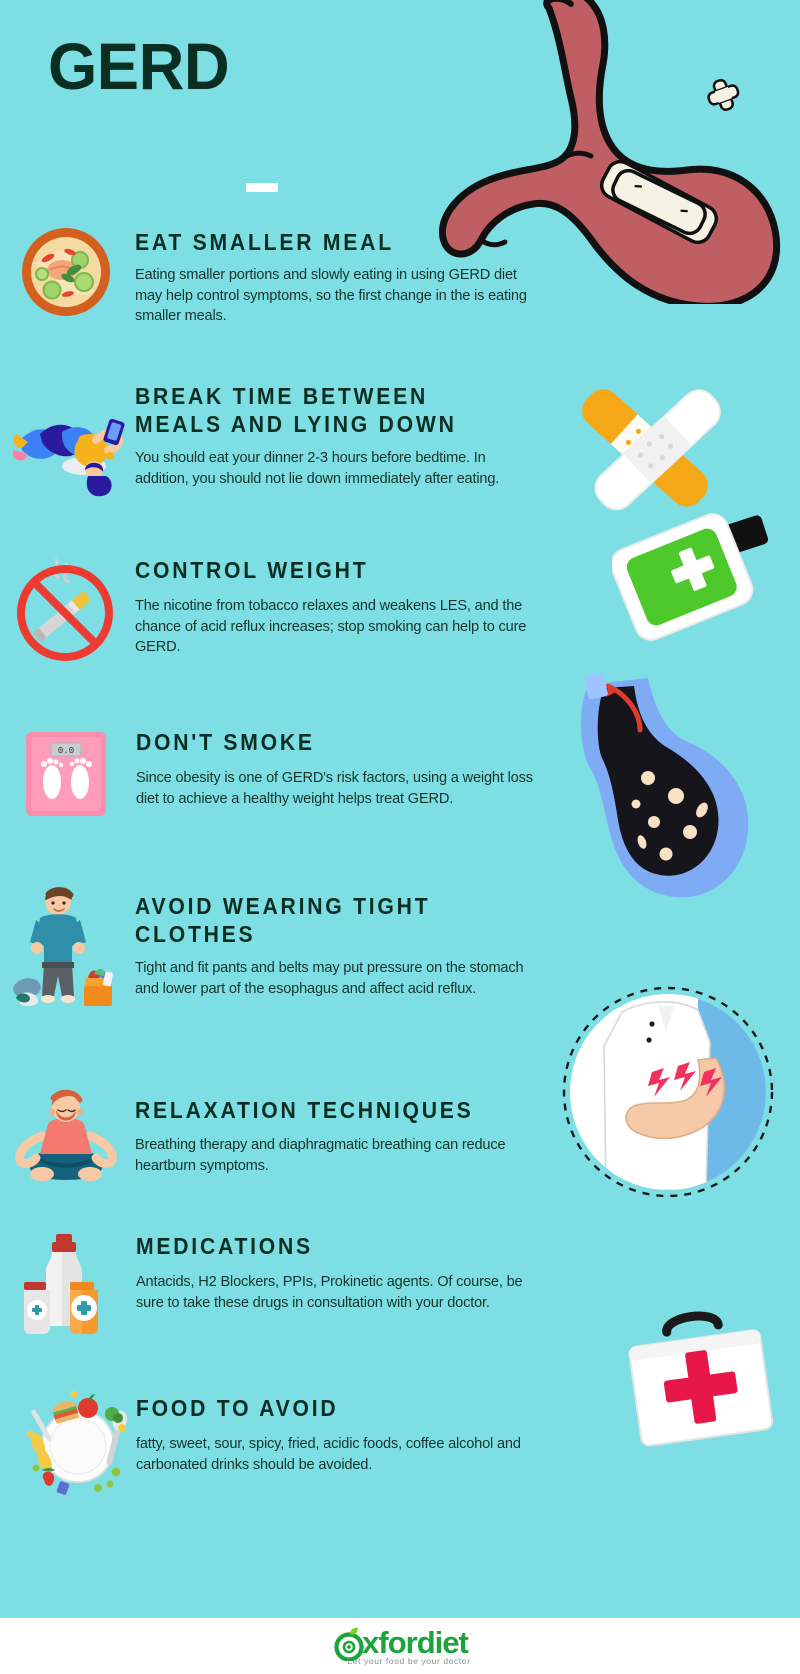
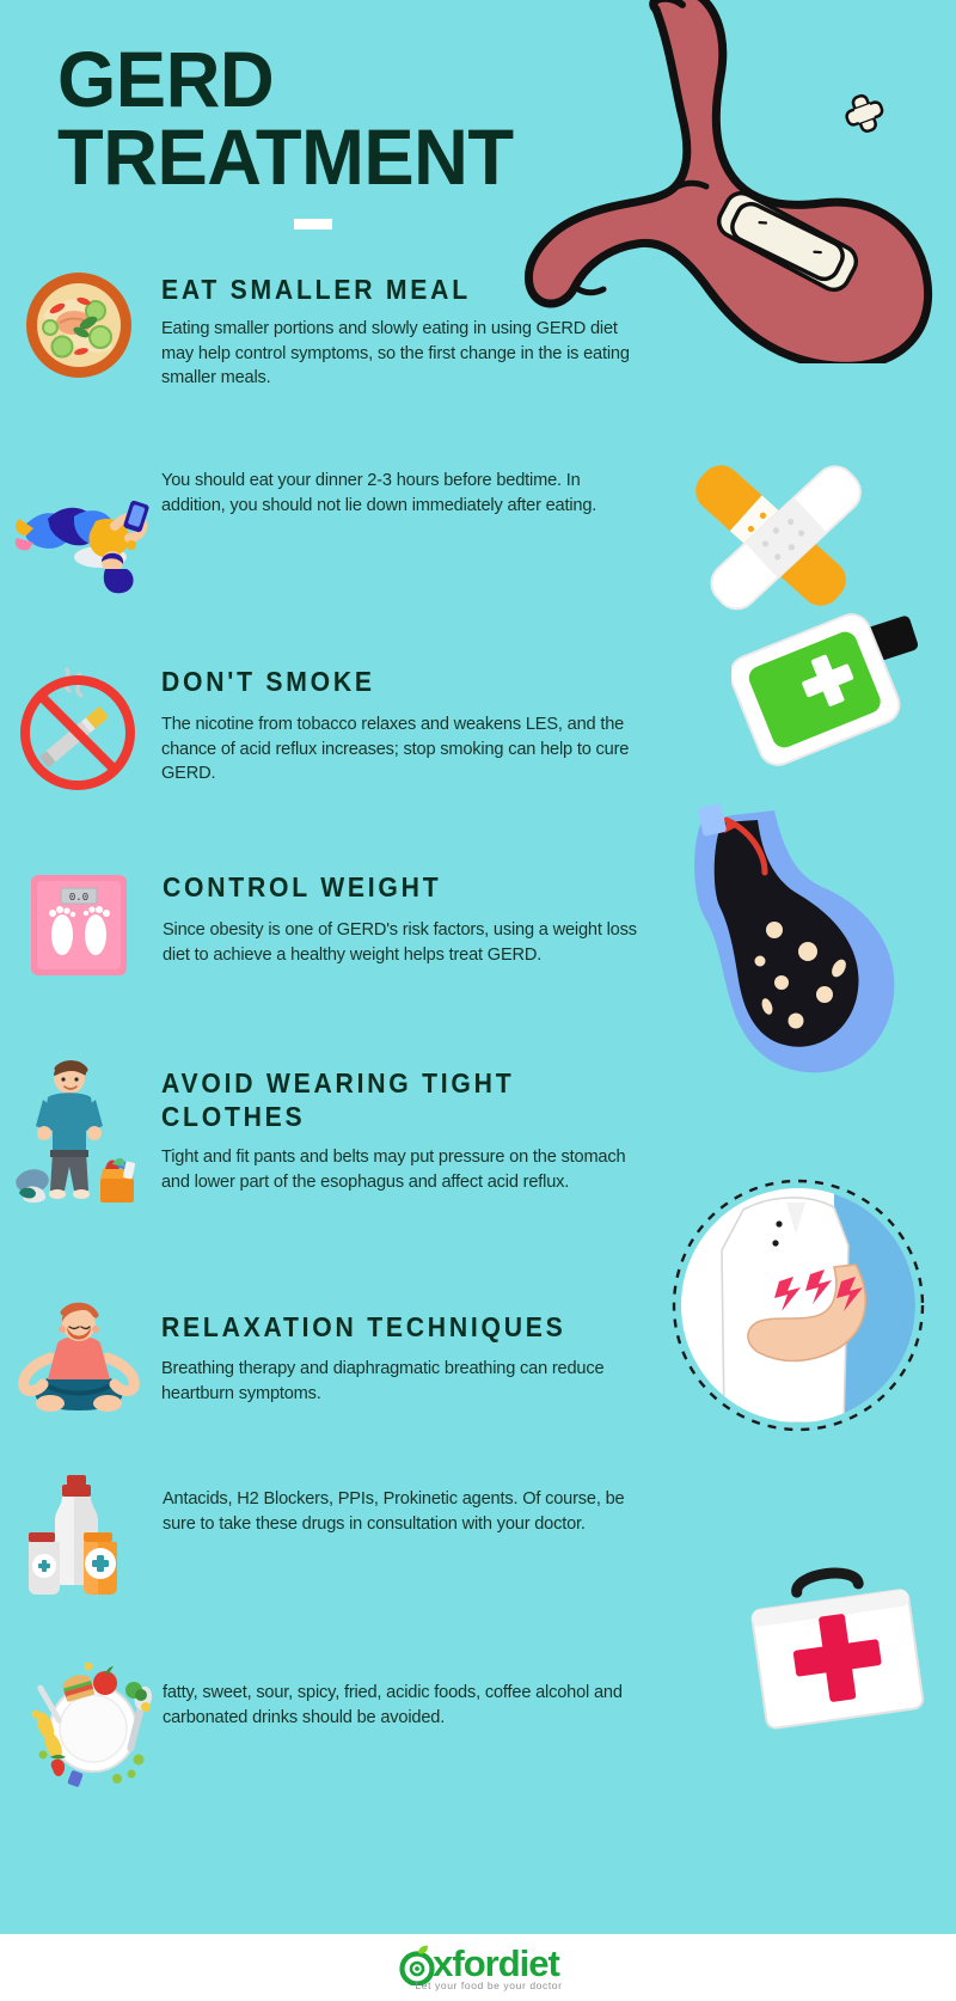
  GERD
+ TREATMENT
  EAT SMALLER MEAL
  Eating smaller portions and slowly eating in using GERD diet may help control symptoms, so the first change in the is eating smaller meals.
- BREAK TIME BETWEEN
- MEALS AND LYING DOWN
  You should eat your dinner 2-3 hours before bedtime. In addition, you should not lie down immediately after eating.
- CONTROL WEIGHT
+ DON'T SMOKE
  The nicotine from tobacco relaxes and weakens LES, and the chance of acid reflux increases; stop smoking can help to cure GERD.
  0.0
- DON'T SMOKE
+ CONTROL WEIGHT
  Since obesity is one of GERD's risk factors, using a weight loss diet to achieve a healthy weight helps treat GERD.
  AVOID WEARING TIGHT
  CLOTHES
  Tight and fit pants and belts may put pressure on the stomach and lower part of the esophagus and affect acid reflux.
  RELAXATION TECHNIQUES
  Breathing therapy and diaphragmatic breathing can reduce heartburn symptoms.
- MEDICATIONS
  Antacids, H2 Blockers, PPIs, Prokinetic agents. Of course, be sure to take these drugs in consultation with your doctor.
- FOOD TO AVOID
  fatty, sweet, sour, spicy, fried, acidic foods, coffee alcohol and carbonated drinks should be avoided.
  xfordiet
  Let your food be your doctor
